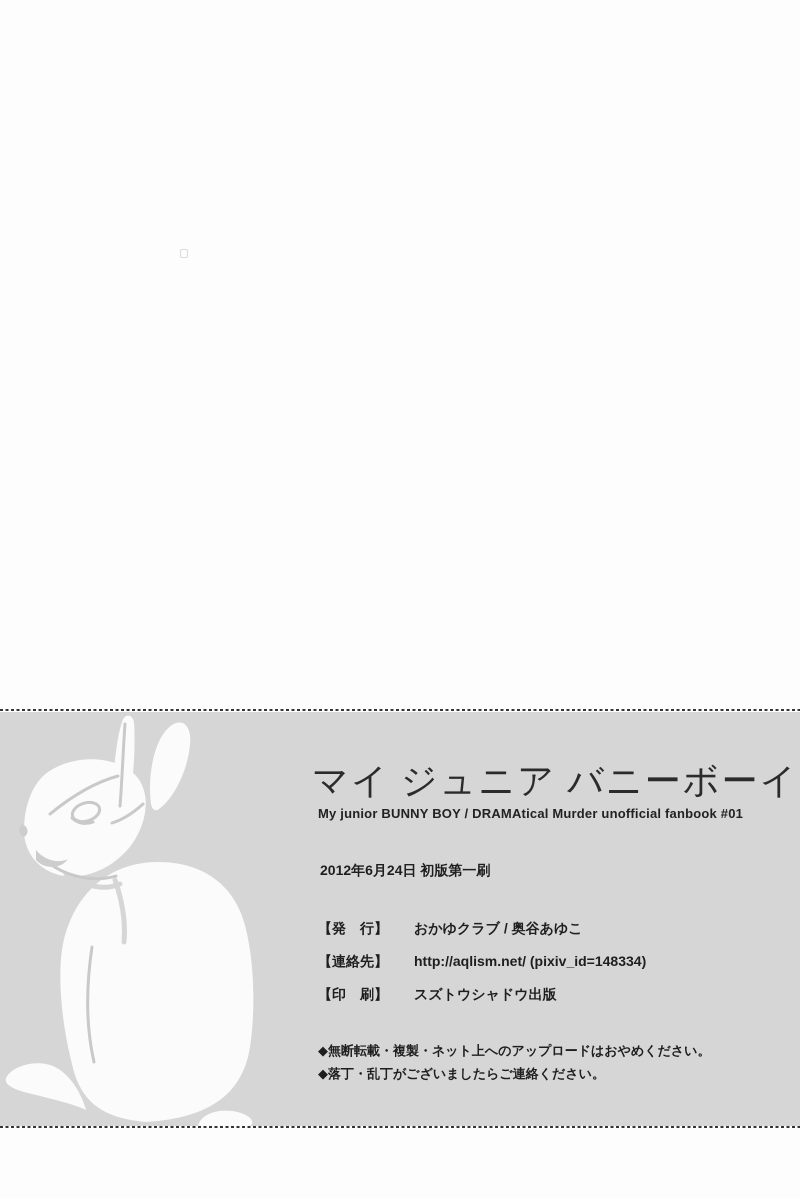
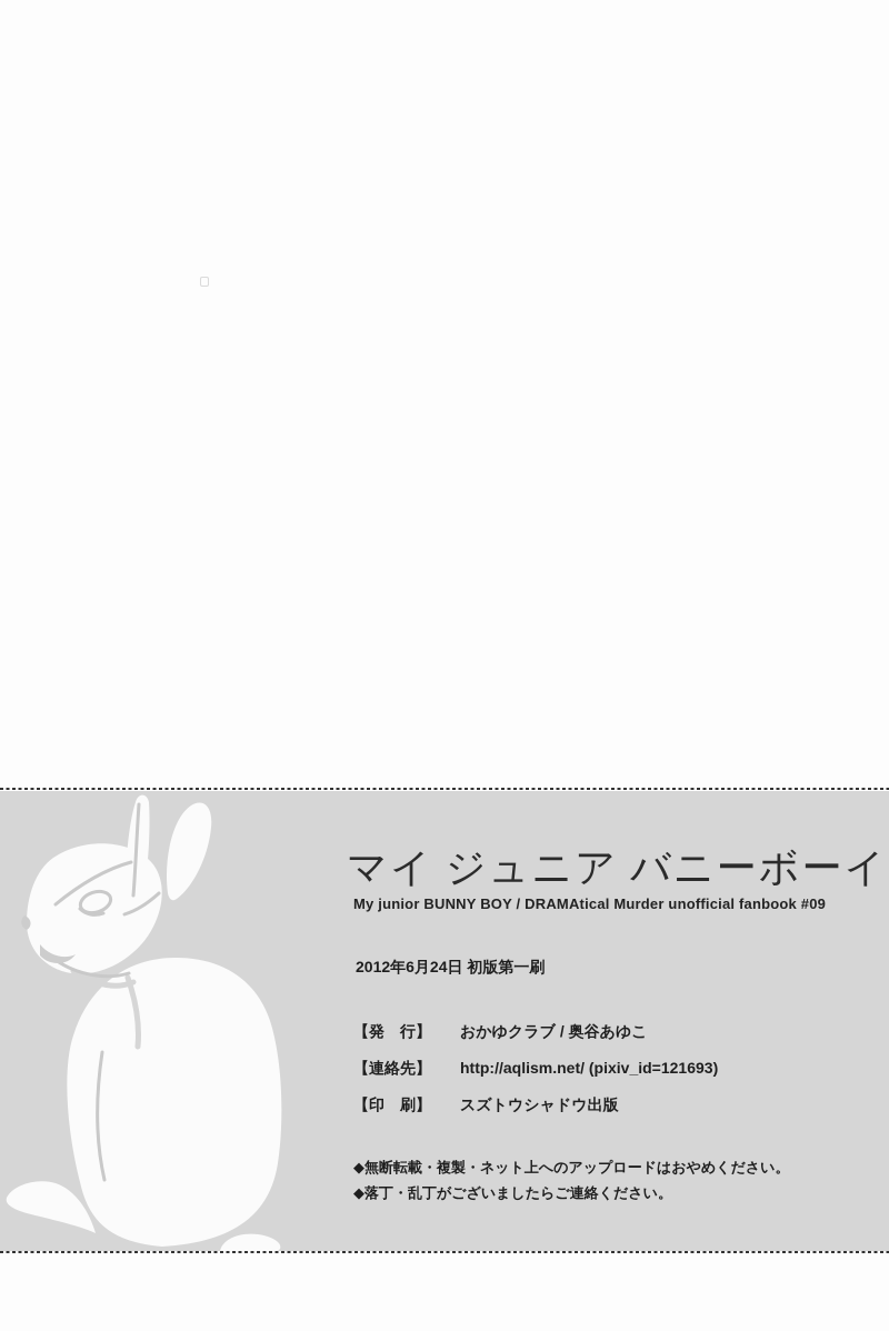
  マイ ジュニア バニーボーイ
- My junior BUNNY BOY / DRAMAtical Murder unofficial fanbook #01
+ My junior BUNNY BOY / DRAMAtical Murder unofficial fanbook #09
  2012年6月24日 初版第一刷
  【発 行】
  おかゆクラブ / 奥谷あゆこ
  【連絡先】
- http://aqlism.net/ (pixiv_id=148334)
+ http://aqlism.net/ (pixiv_id=121693)
  【印 刷】
  スズトウシャドウ出版
  ◆無断転載・複製・ネット上へのアップロードはおやめください。
  ◆落丁・乱丁がございましたらご連絡ください。
